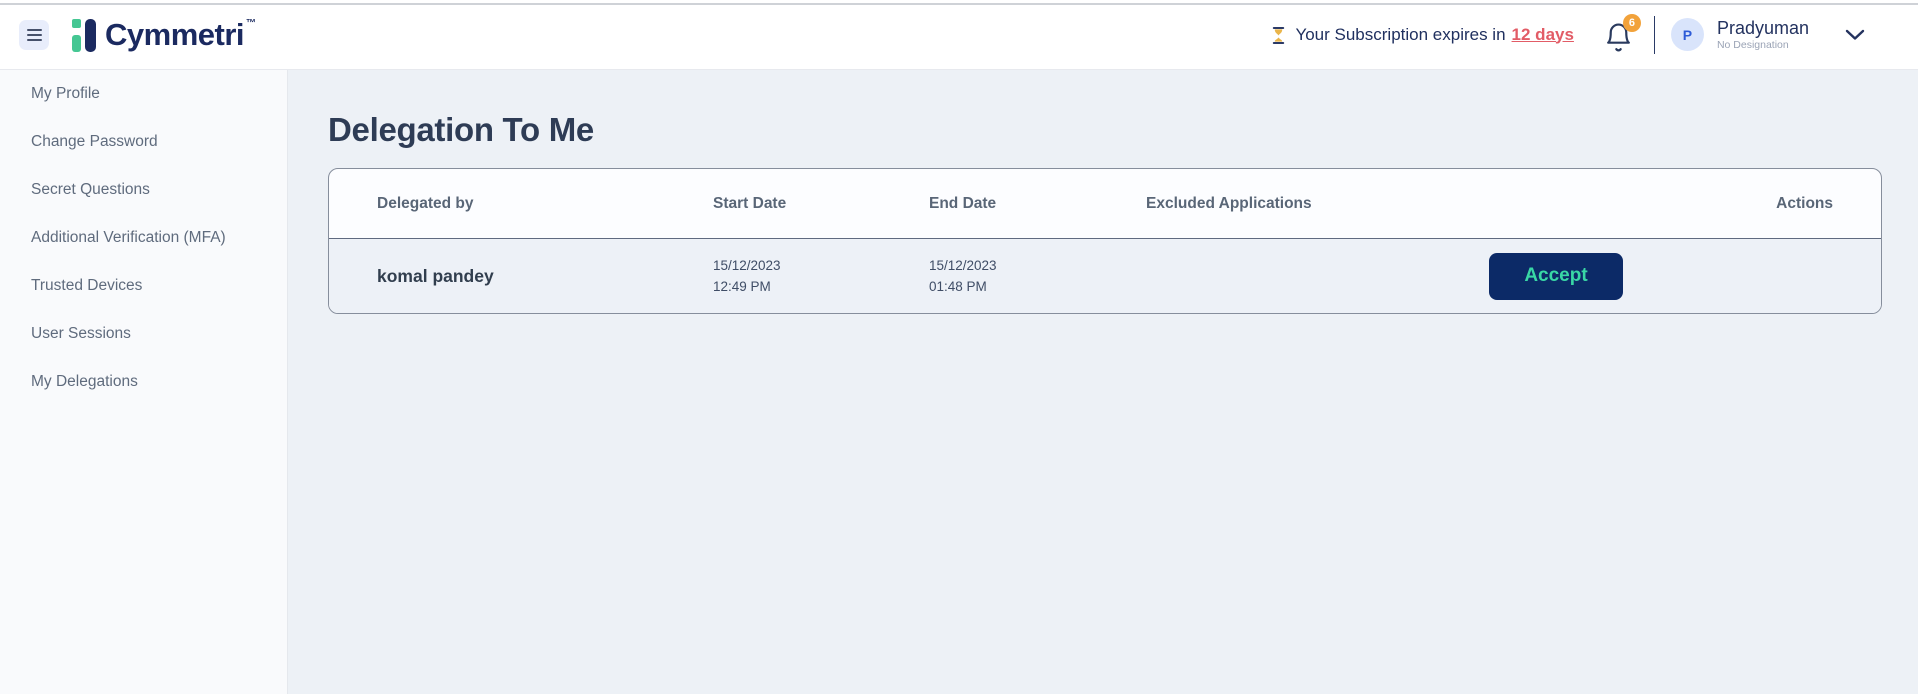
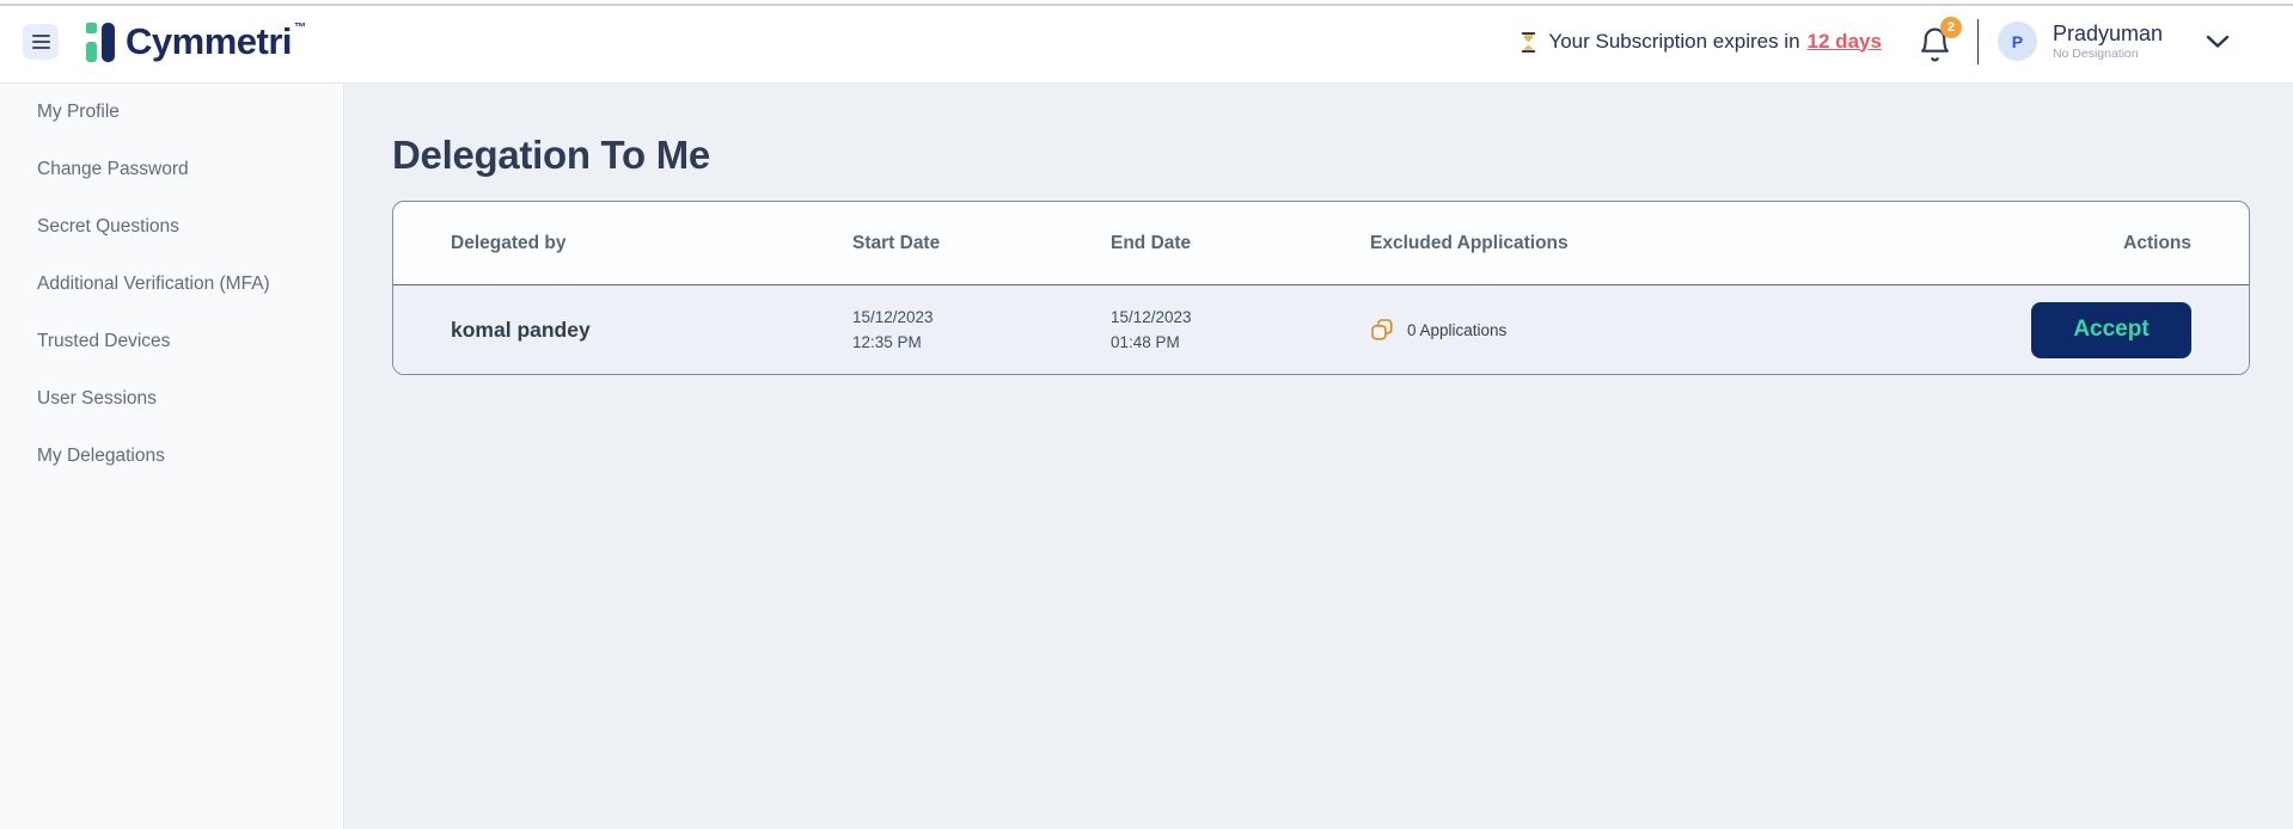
  Cymmetri
  ™
  Your Subscription expires in
  12 days
- 6
+ 2
  P
  Pradyuman
  No Designation
  My Profile
  Change Password
  Secret Questions
  Additional Verification (MFA)
  Trusted Devices
  User Sessions
  My Delegations
  Delegation To Me
  Delegated by
  Start Date
  End Date
  Excluded Applications
  Actions
  komal pandey
  15/12/2023
- 12:49 PM
+ 12:35 PM
  15/12/2023
  01:48 PM
+ 0 Applications
  Accept
